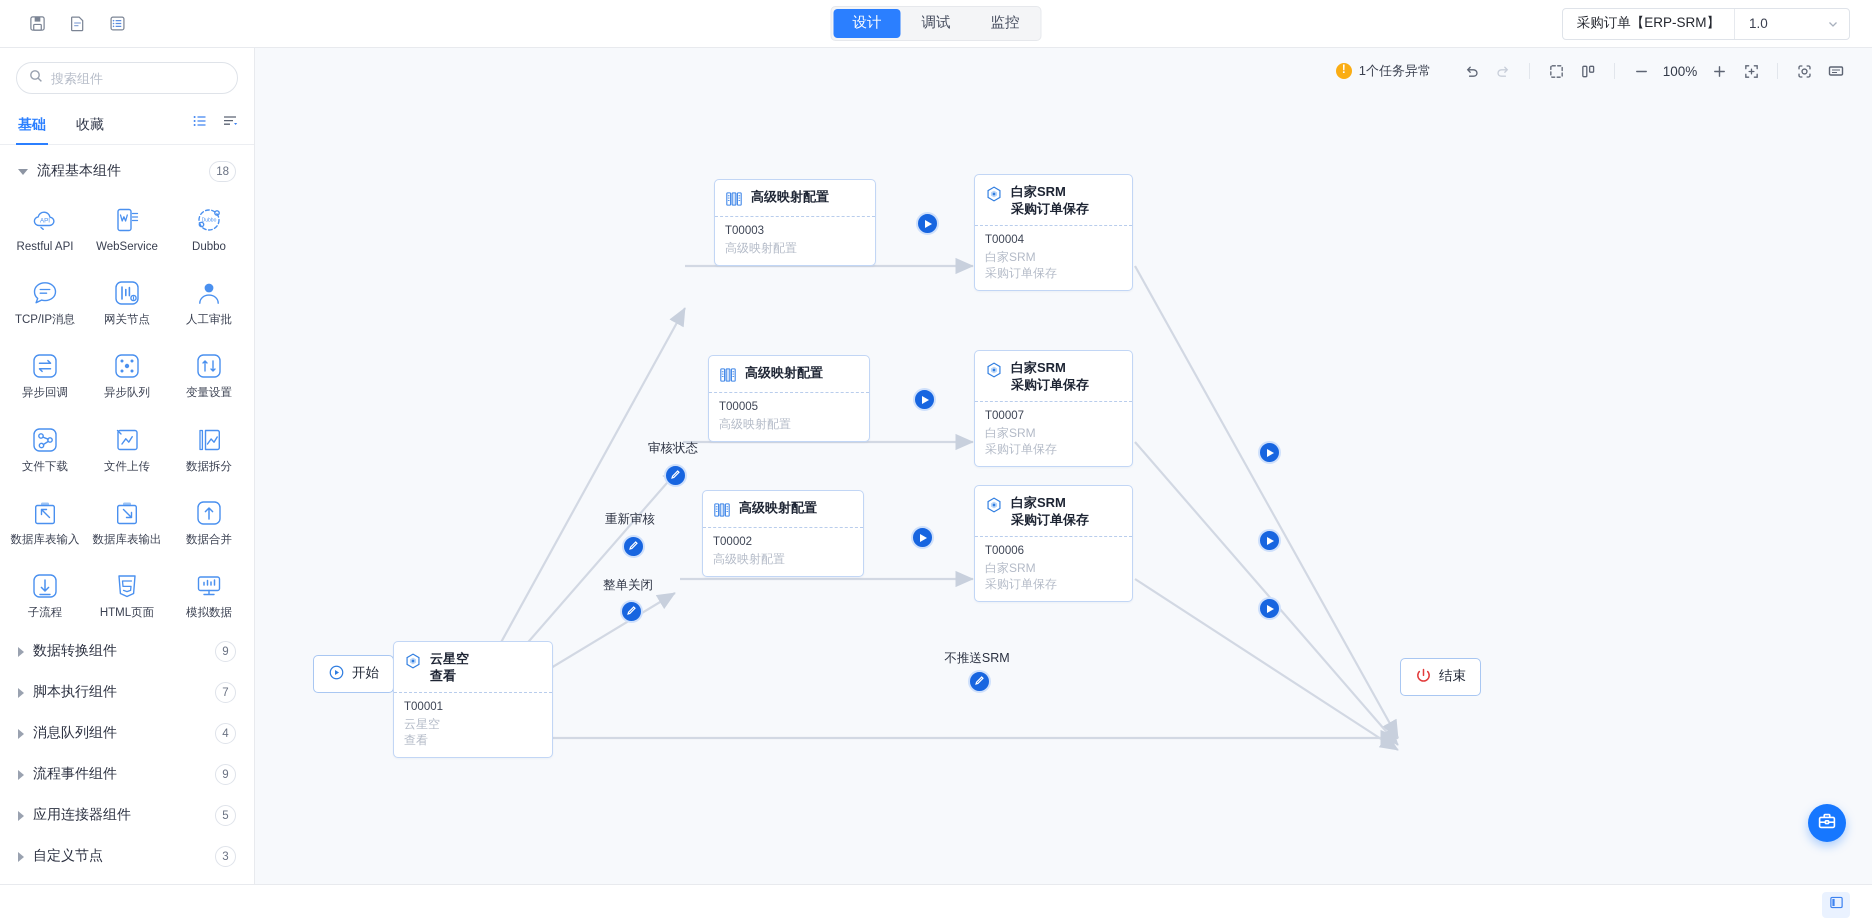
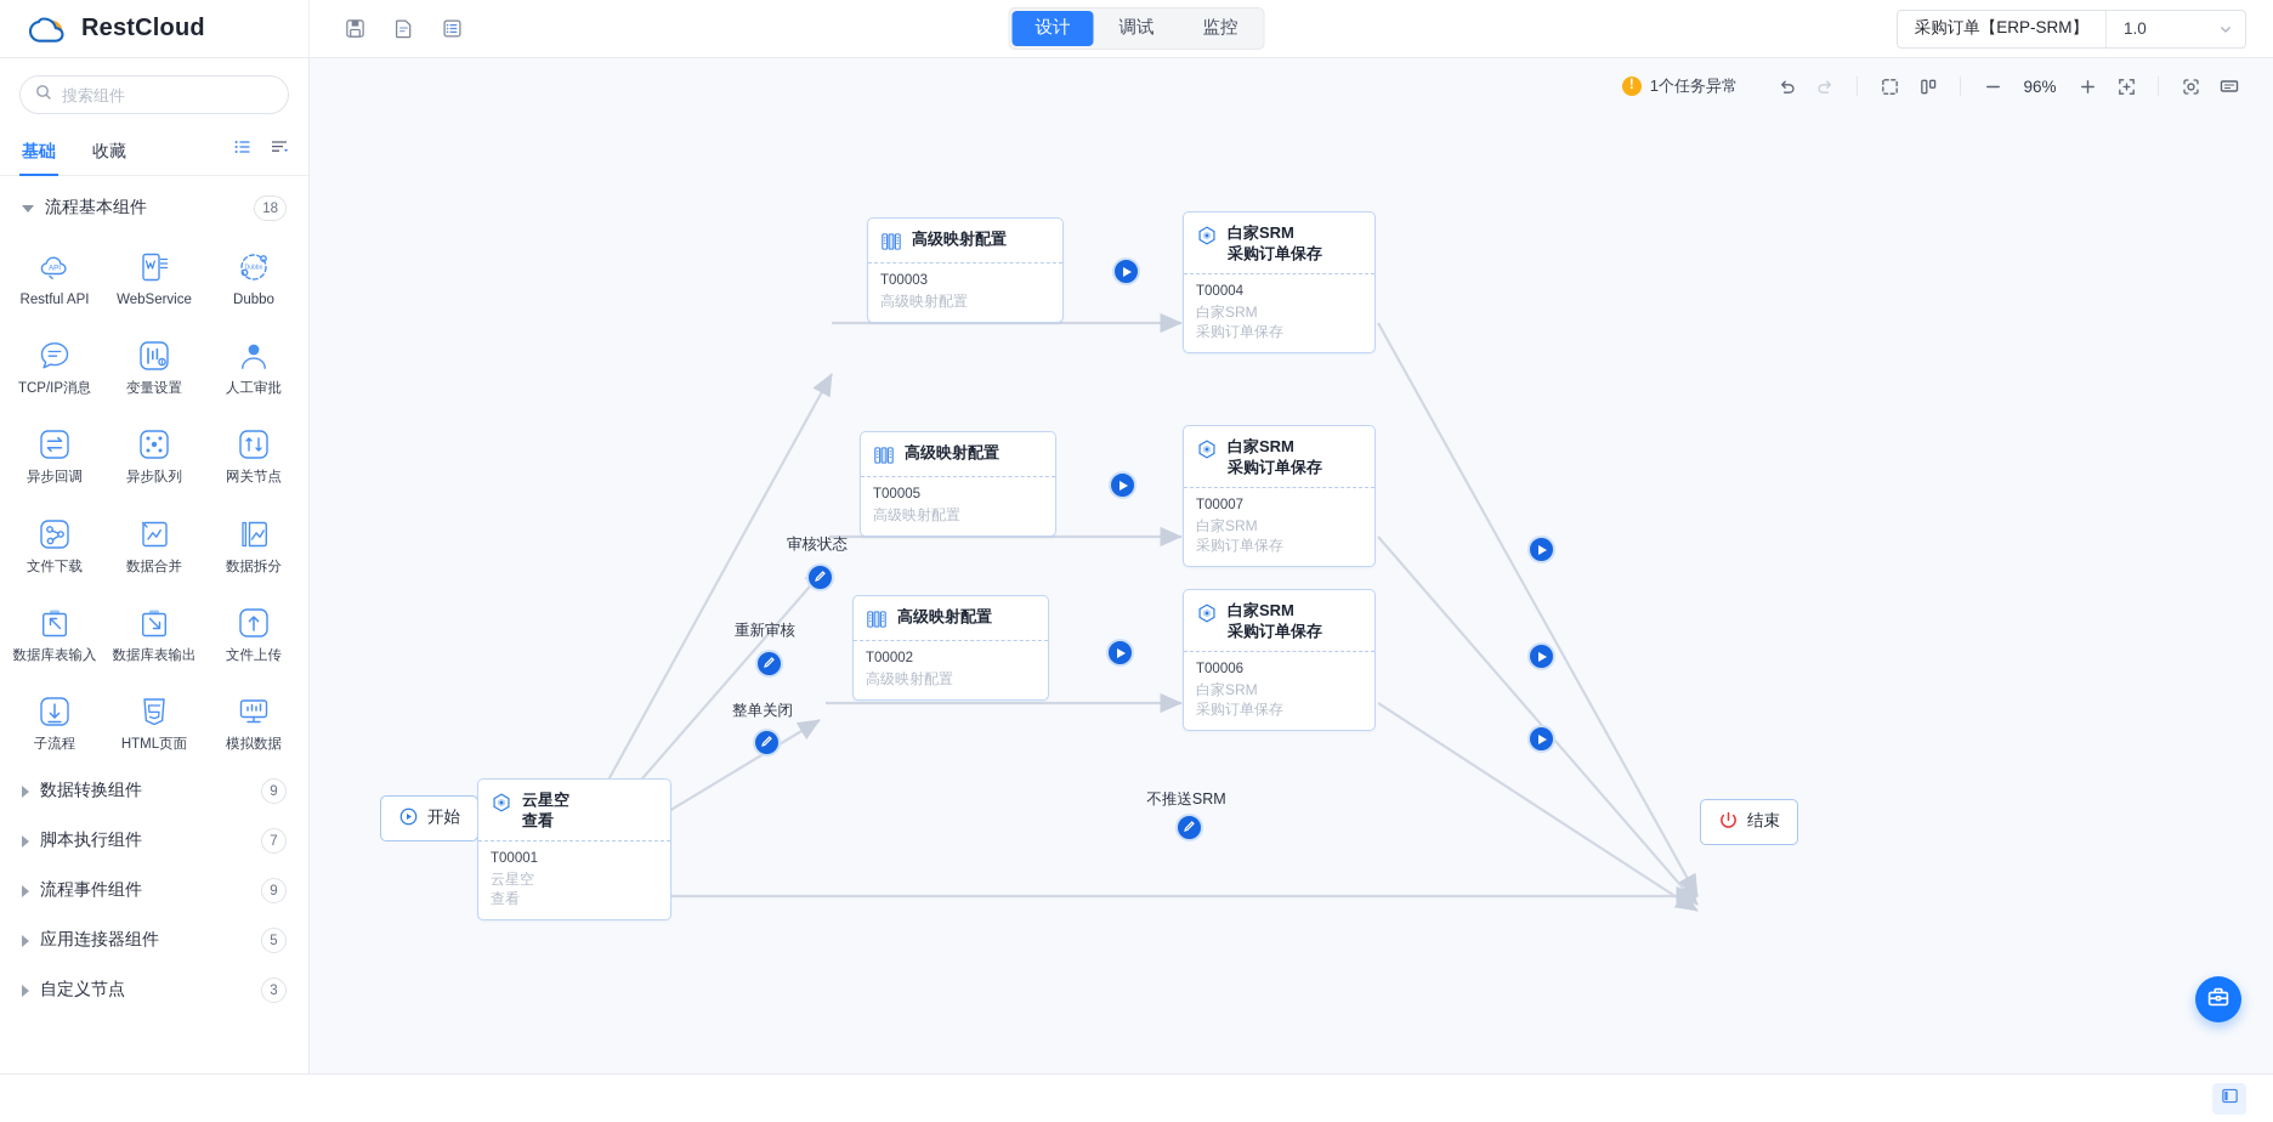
+ RestCloud
  设计
  调试
  监控
  采购订单【ERP-SRM】
  1.0
  搜索组件
  基础
  收藏
  流程基本组件
  18
  Restful API
  WebService
  Dubbo
  TCP/IP消息
- 网关节点
+ 变量设置
  人工审批
  异步回调
  异步队列
- 变量设置
+ 网关节点
  文件下载
- 文件上传
+ 数据合并
  数据拆分
  数据库表输入
  数据库表输出
- 数据合并
+ 文件上传
  子流程
  HTML页面
  模拟数据
  数据转换组件
  9
  脚本执行组件
  7
- 消息队列组件
- 4
  流程事件组件
  9
  应用连接器组件
  5
  自定义节点
  3
  !
  1个任务异常
- 100%
+ 96%
  开始
  结束
  云星空
  查看
  T00001
  云星空
  查看
  高级映射配置
  T00003
  高级映射配置
  白家SRM
  采购订单保存
  T00004
  白家SRM
  采购订单保存
  高级映射配置
  T00005
  高级映射配置
  白家SRM
  采购订单保存
  T00007
  白家SRM
  采购订单保存
  高级映射配置
  T00002
  高级映射配置
  白家SRM
  采购订单保存
  T00006
  白家SRM
  采购订单保存
  审核状态
  重新审核
  整单关闭
  不推送SRM
